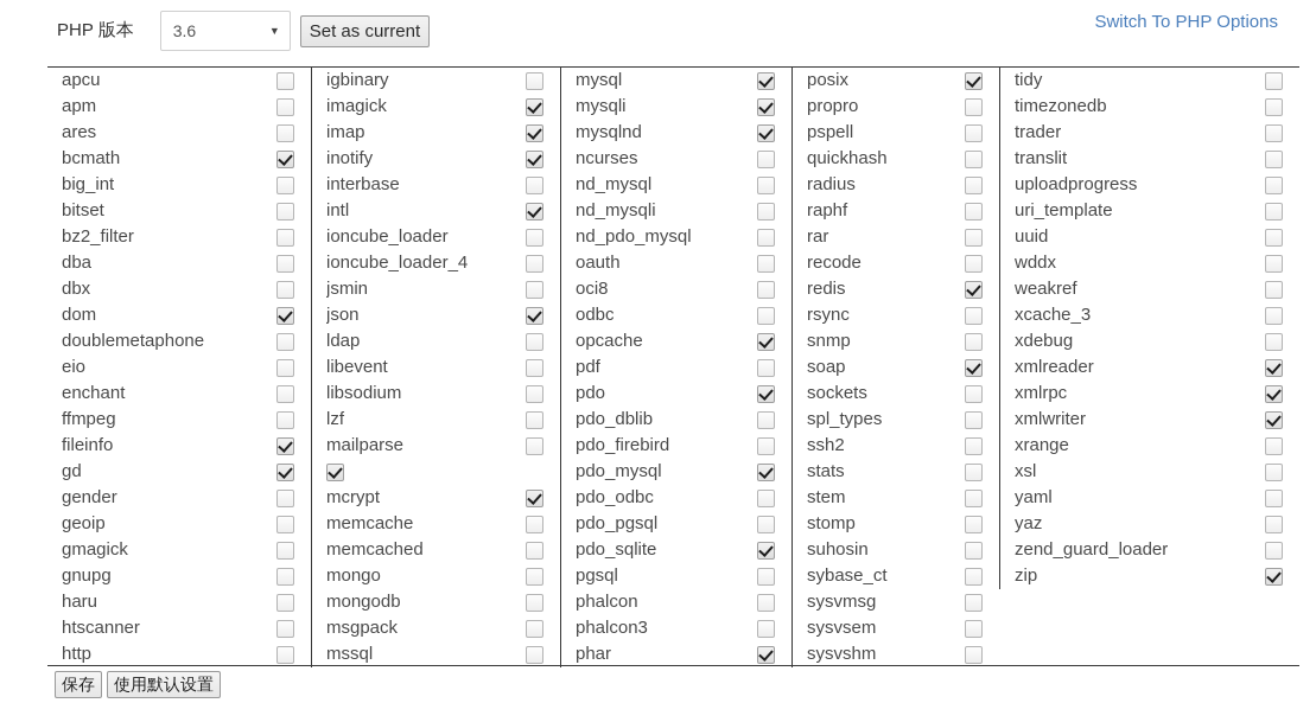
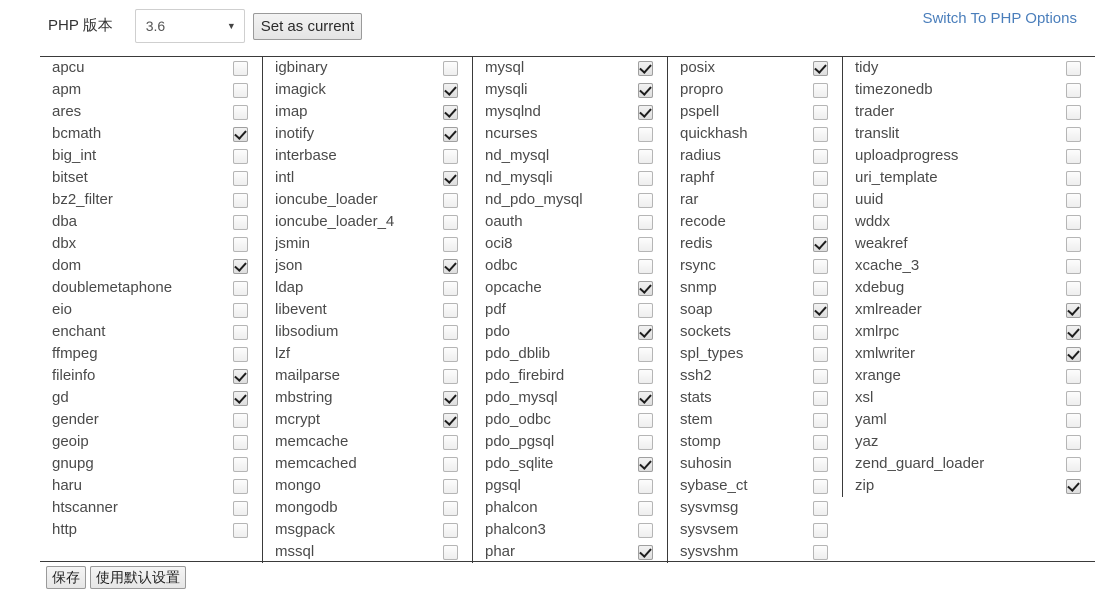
  PHP 版本
  3.6
  ▼
  Set as current
  Switch To PHP Options
  apcu
  apm
  ares
  bcmath
  big_int
  bitset
  bz2_filter
  dba
  dbx
  dom
  doublemetaphone
  eio
  enchant
  ffmpeg
  fileinfo
  gd
  gender
  geoip
- gmagick
  gnupg
  haru
  htscanner
  http
  igbinary
  imagick
  imap
  inotify
  interbase
  intl
  ioncube_loader
  ioncube_loader_4
  jsmin
  json
  ldap
  libevent
  libsodium
  lzf
  mailparse
+ mbstring
  mcrypt
  memcache
  memcached
  mongo
  mongodb
  msgpack
  mssql
  mysql
  mysqli
  mysqlnd
  ncurses
  nd_mysql
  nd_mysqli
  nd_pdo_mysql
  oauth
  oci8
  odbc
  opcache
  pdf
  pdo
  pdo_dblib
  pdo_firebird
  pdo_mysql
  pdo_odbc
  pdo_pgsql
  pdo_sqlite
  pgsql
  phalcon
  phalcon3
  phar
  posix
  propro
  pspell
  quickhash
  radius
  raphf
  rar
  recode
  redis
  rsync
  snmp
  soap
  sockets
  spl_types
  ssh2
  stats
  stem
  stomp
  suhosin
  sybase_ct
  sysvmsg
  sysvsem
  sysvshm
  tidy
  timezonedb
  trader
  translit
  uploadprogress
  uri_template
  uuid
  wddx
  weakref
  xcache_3
  xdebug
  xmlreader
  xmlrpc
  xmlwriter
  xrange
  xsl
  yaml
  yaz
  zend_guard_loader
  zip
  保存
  使用默认设置
